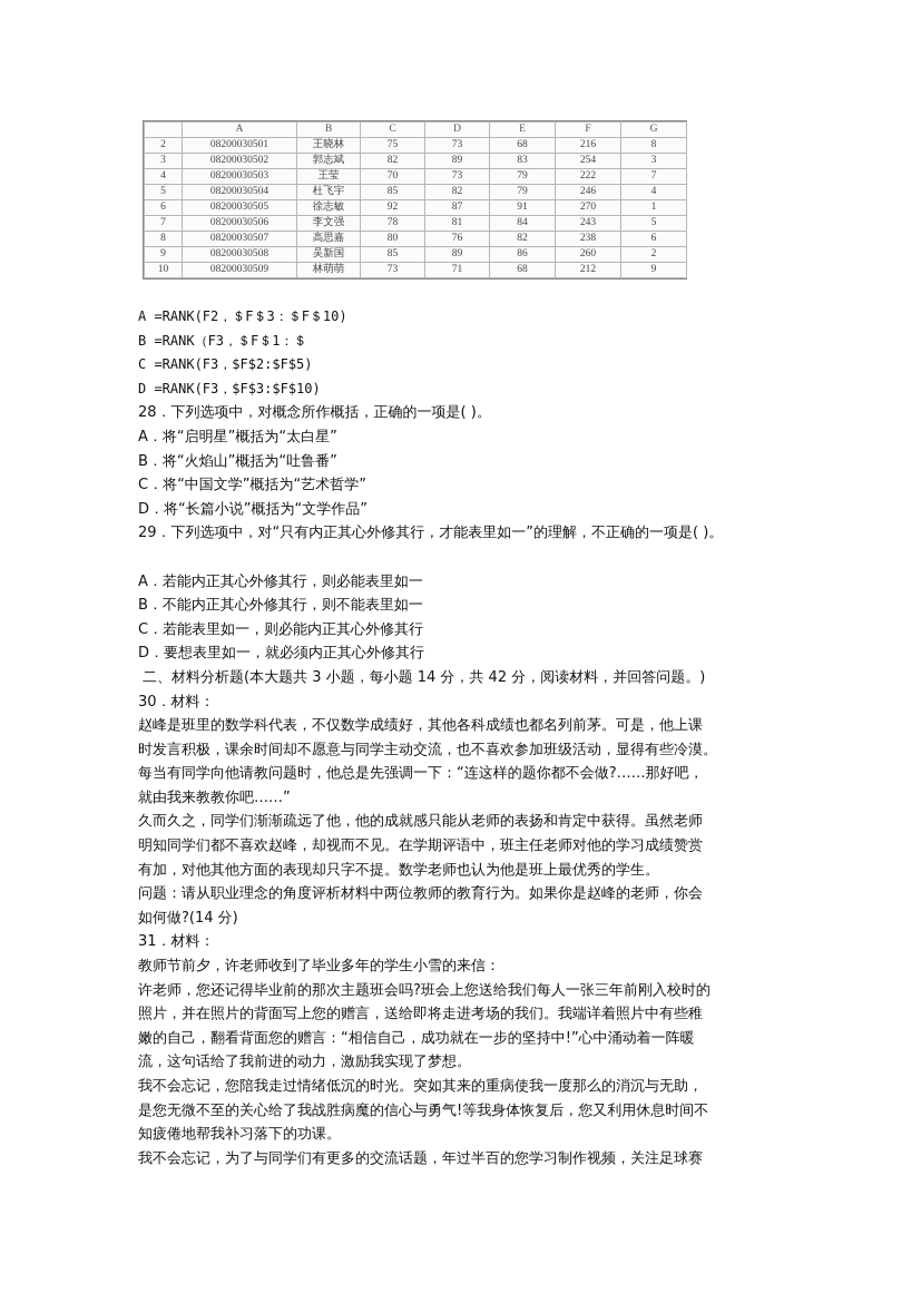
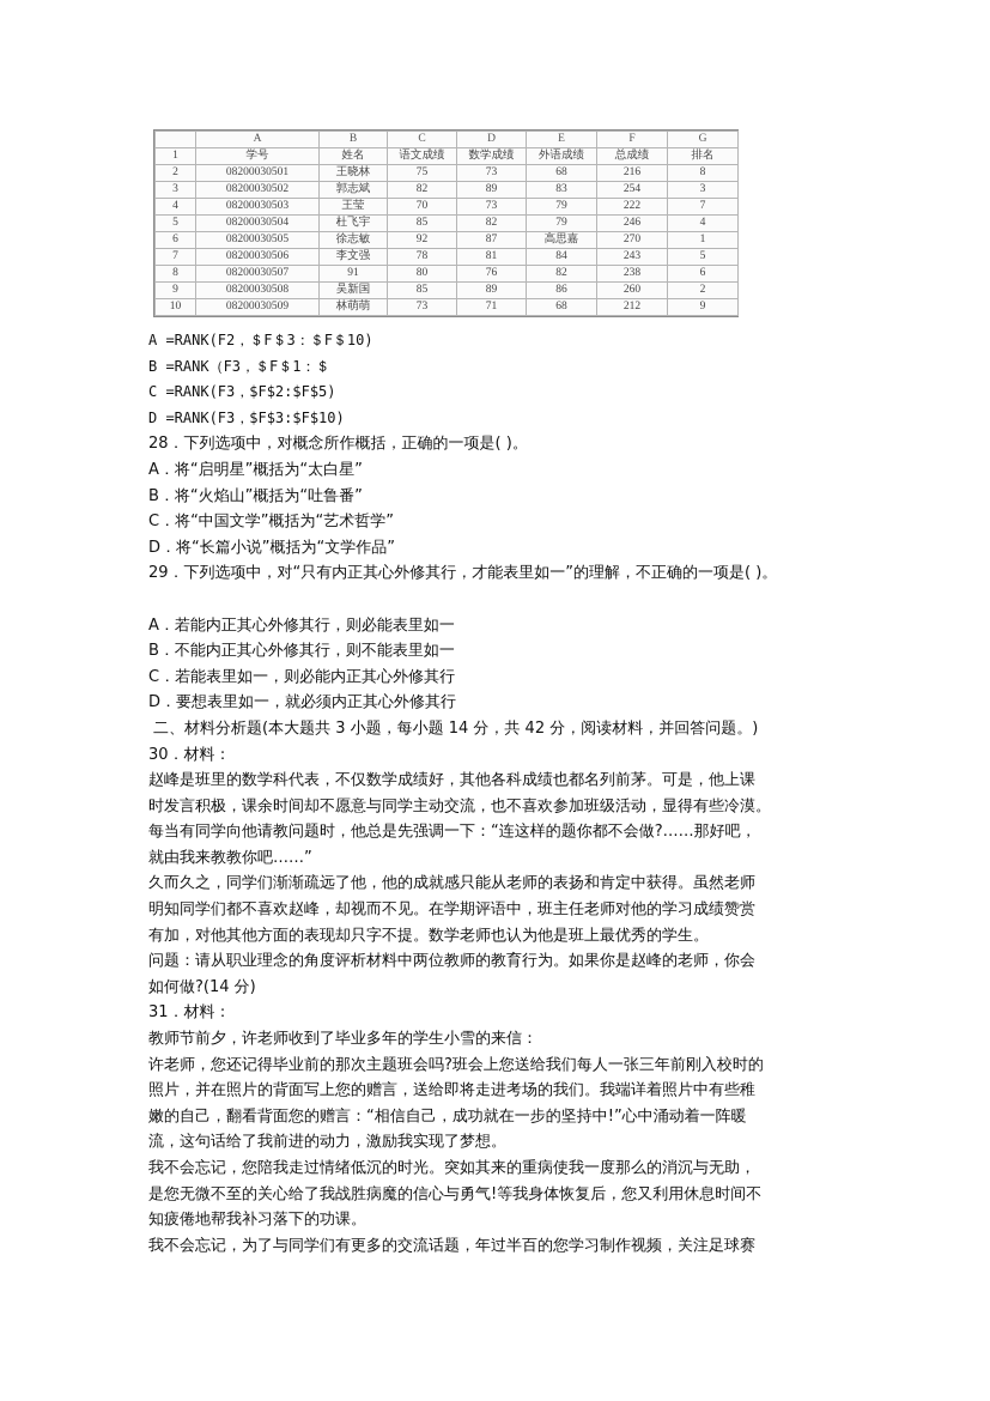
  	A	B	C	D	E	F	G
+ 1	学号	姓名	语文成绩	数学成绩	外语成绩	总成绩	排名
  2	08200030501	王晓林	75	73	68	216	8
  3	08200030502	郭志斌	82	89	83	254	3
  4	08200030503	王莹	70	73	79	222	7
  5	08200030504	杜飞宇	85	82	79	246	4
- 6	08200030505	徐志敏	92	87	91	270	1
+ 6	08200030505	徐志敏	92	87	高思嘉	270	1
  7	08200030506	李文强	78	81	84	243	5
- 8	08200030507	高思嘉	80	76	82	238	6
+ 8	08200030507	91	80	76	82	238	6
  9	08200030508	吴新国	85	89	86	260	2
  10	08200030509	林萌萌	73	71	68	212	9
  A =RANK(F2，＄F＄3：＄F＄10)
  B =RANK（F3，＄F＄1：＄
  C =RANK(F3，$F$2:$F$5)
  D =RANK(F3，$F$3:$F$10)
  28．下列选项中，对概念所作概括，正确的一项是( )。
  A．将“启明星”概括为“太白星”
  B．将“火焰山”概括为“吐鲁番”
  C．将“中国文学”概括为“艺术哲学”
  D．将“长篇小说”概括为“文学作品”
  29．下列选项中，对“只有内正其心外修其行，才能表里如一”的理解，不正确的一项是( )。
  A．若能内正其心外修其行，则必能表里如一
  B．不能内正其心外修其行，则不能表里如一
  C．若能表里如一，则必能内正其心外修其行
  D．要想表里如一，就必须内正其心外修其行
  二、材料分析题(本大题共 3 小题，每小题 14 分，共 42 分，阅读材料，并回答问题。)
  30．材料：
  赵峰是班里的数学科代表，不仅数学成绩好，其他各科成绩也都名列前茅。可是，他上课
  时发言积极，课余时间却不愿意与同学主动交流，也不喜欢参加班级活动，显得有些冷漠。
  每当有同学向他请教问题时，他总是先强调一下：“连这样的题你都不会做?……那好吧，
  就由我来教教你吧……”
  久而久之，同学们渐渐疏远了他，他的成就感只能从老师的表扬和肯定中获得。虽然老师
  明知同学们都不喜欢赵峰，却视而不见。在学期评语中，班主任老师对他的学习成绩赞赏
  有加，对他其他方面的表现却只字不提。数学老师也认为他是班上最优秀的学生。
  问题：请从职业理念的角度评析材料中两位教师的教育行为。如果你是赵峰的老师，你会
  如何做?(14 分)
  31．材料：
  教师节前夕，许老师收到了毕业多年的学生小雪的来信：
  许老师，您还记得毕业前的那次主题班会吗?班会上您送给我们每人一张三年前刚入校时的
  照片，并在照片的背面写上您的赠言，送给即将走进考场的我们。我端详着照片中有些稚
  嫩的自己，翻看背面您的赠言：“相信自己，成功就在一步的坚持中!”心中涌动着一阵暖
  流，这句话给了我前进的动力，激励我实现了梦想。
  我不会忘记，您陪我走过情绪低沉的时光。突如其来的重病使我一度那么的消沉与无助，
  是您无微不至的关心给了我战胜病魔的信心与勇气!等我身体恢复后，您又利用休息时间不
  知疲倦地帮我补习落下的功课。
  我不会忘记，为了与同学们有更多的交流话题，年过半百的您学习制作视频，关注足球赛
